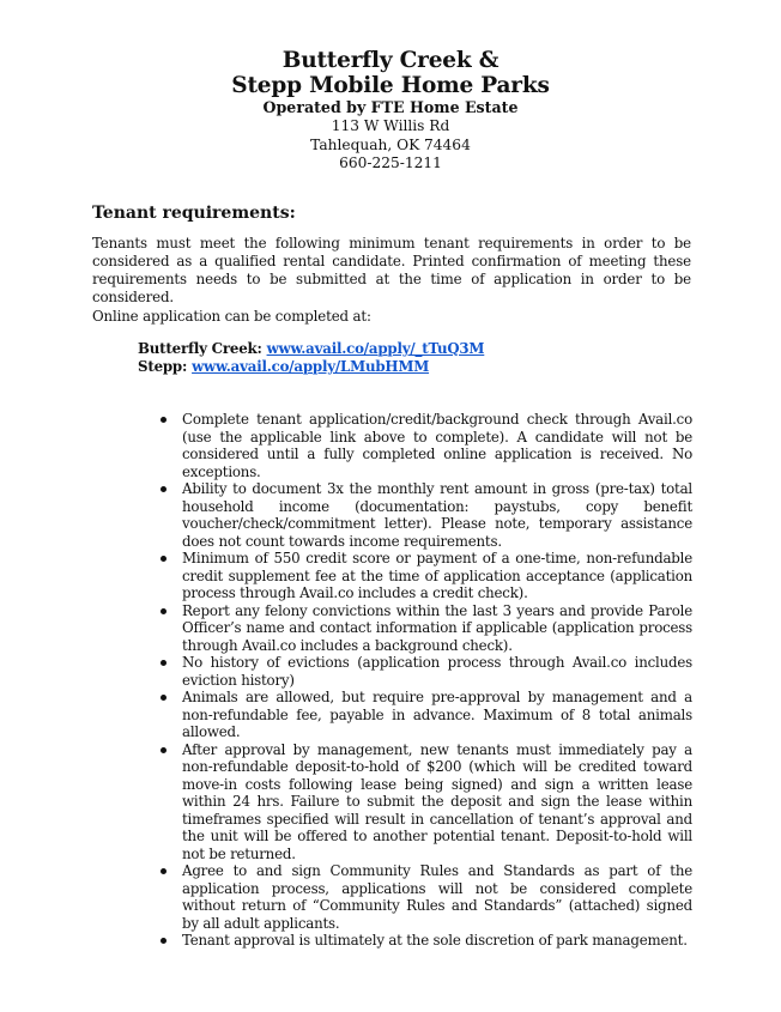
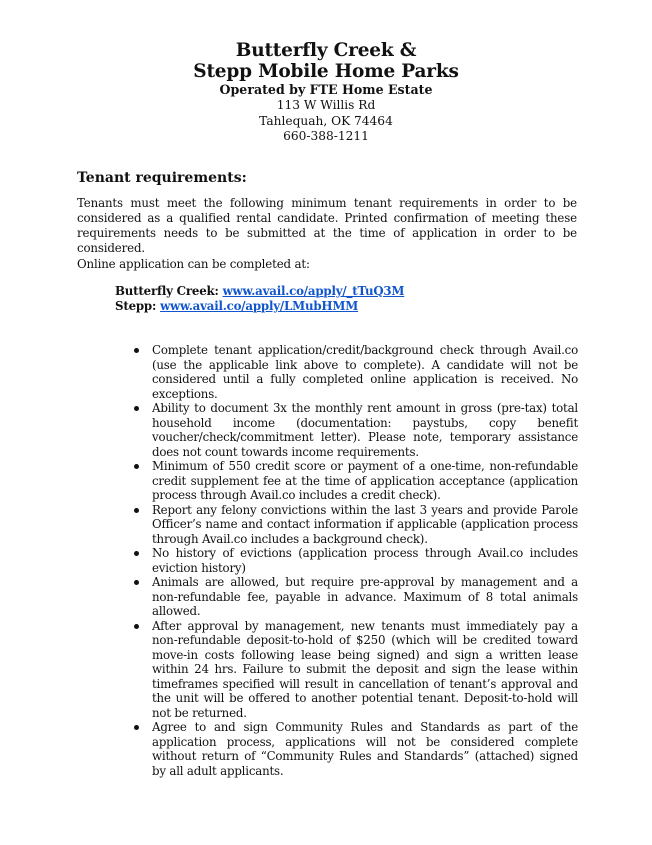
  Butterfly Creek &
  Stepp Mobile Home Parks
  Operated by FTE Home Estate
  113 W Willis Rd
  Tahlequah, OK 74464
- 660-225-1211
+ 660-388-1211
  Tenant requirements:
  Tenants must meet the following minimum tenant requirements in order to be considered as a qualified rental candidate. Printed confirmation of meeting these requirements needs to be submitted at the time of application in order to be considered.
  Online application can be completed at:
  Butterfly Creek: www.avail.co/apply/_tTuQ3M
  Stepp: www.avail.co/apply/LMubHMM
  Complete tenant application/credit/background check through Avail.co (use the applicable link above to complete). A candidate will not be considered until a fully completed online application is received. No exceptions.
  Ability to document 3x the monthly rent amount in gross (pre-tax) total household income (documentation: paystubs, copy benefit voucher/check/commitment letter). Please note, temporary assistance does not count towards income requirements.
  Minimum of 550 credit score or payment of a one-time, non-refundable credit supplement fee at the time of application acceptance (application process through Avail.co includes a credit check).
  Report any felony convictions within the last 3 years and provide Parole Officer’s name and contact information if applicable (application process through Avail.co includes a background check).
  No history of evictions (application process through Avail.co includes eviction history)
  Animals are allowed, but require pre-approval by management and a non-refundable fee, payable in advance. Maximum of 8 total animals allowed.
- After approval by management, new tenants must immediately pay a non-refundable deposit-to-hold of $200 (which will be credited toward move-in costs following lease being signed) and sign a written lease within 24 hrs. Failure to submit the deposit and sign the lease within timeframes specified will result in cancellation of tenant’s approval and the unit will be offered to another potential tenant. Deposit-to-hold will not be returned.
+ After approval by management, new tenants must immediately pay a non-refundable deposit-to-hold of $250 (which will be credited toward move-in costs following lease being signed) and sign a written lease within 24 hrs. Failure to submit the deposit and sign the lease within timeframes specified will result in cancellation of tenant’s approval and the unit will be offered to another potential tenant. Deposit-to-hold will not be returned.
  Agree to and sign Community Rules and Standards as part of the application process, applications will not be considered complete without return of “Community Rules and Standards” (attached) signed by all adult applicants.
- Tenant approval is ultimately at the sole discretion of park management.
